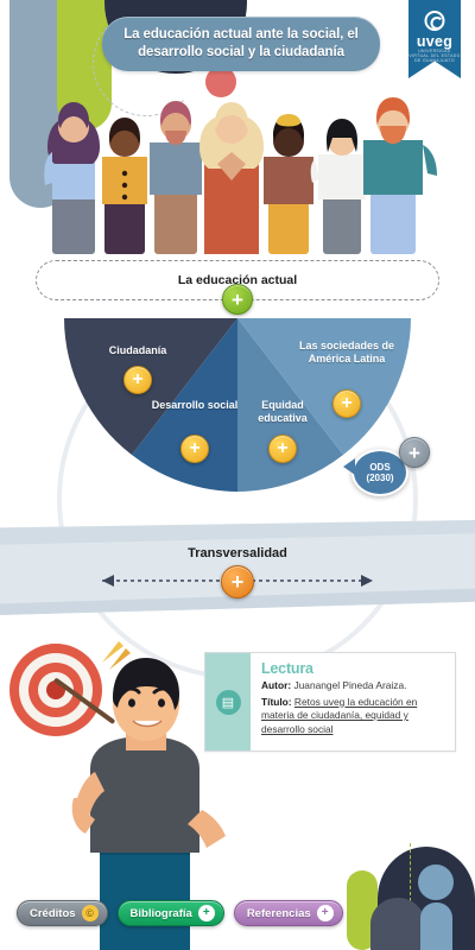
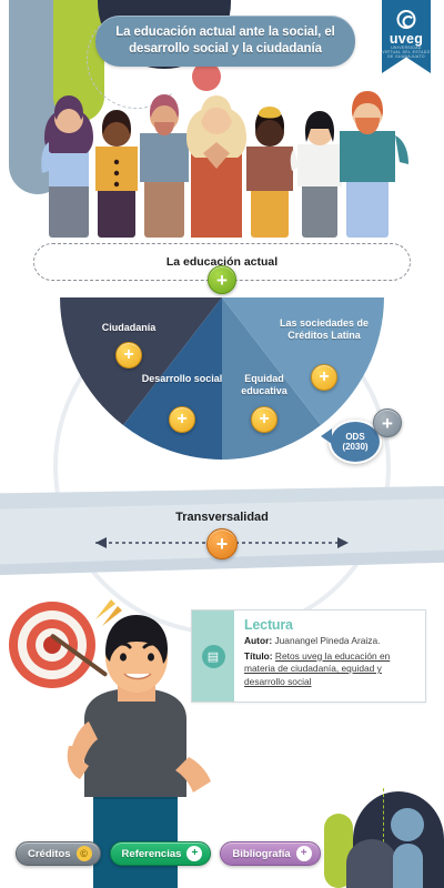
  La educación actual ante la social, el desarrollo social y la ciudadanía
  uveg
  La educación actual
  +
  Ciudadanía
  +
  Desarrollo social
  +
  Equidad educativa
  +
- Las sociedades de América Latina
+ Las sociedades de Créditos Latina
  +
  ODS
  (2030)
  +
  Transversalidad
  +
  ▤
  Lectura
  Autor: Juanangel Pineda Araiza.
  Título: Retos uveg la educación en materia de ciudadanía, equidad y desarrollo social
  Créditos
  ©
- Bibliografía
+ Referencias
  +
- Referencias
+ Bibliografía
  +
